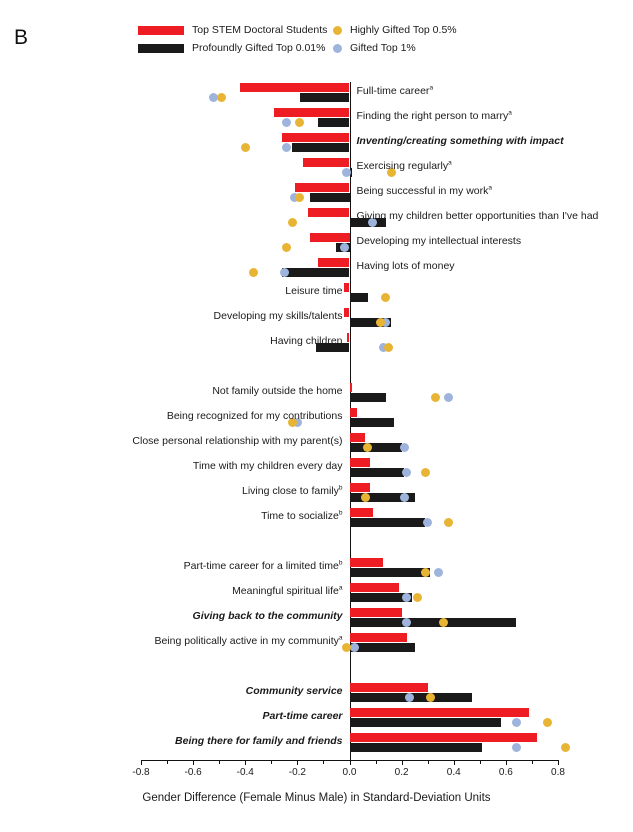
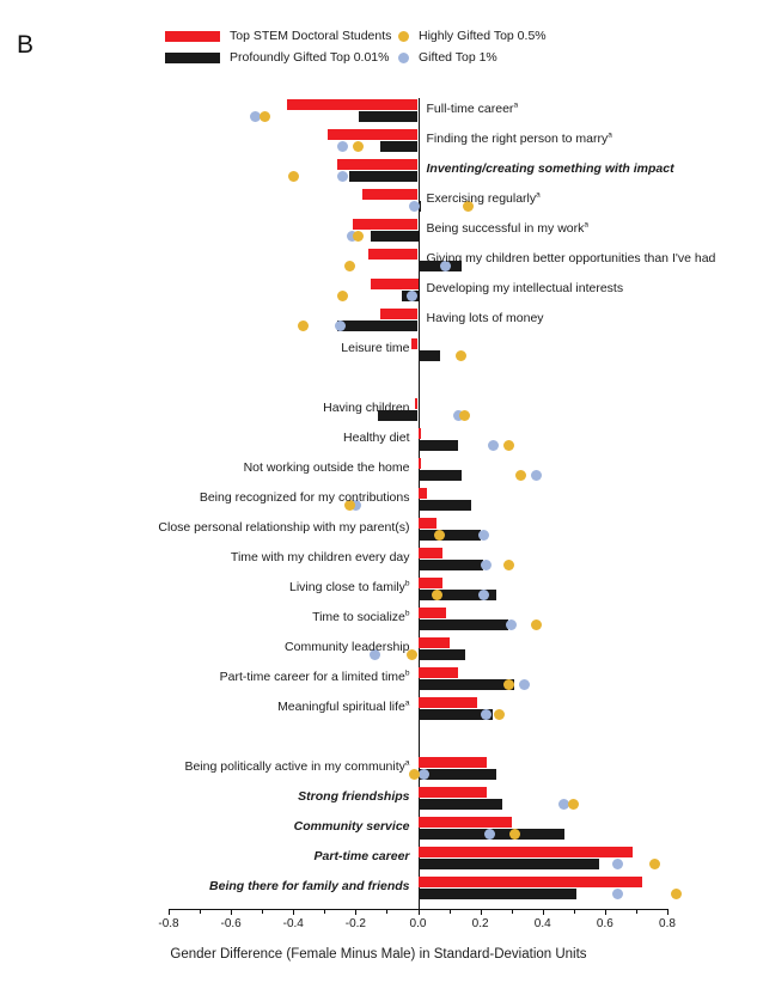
  B
  Top STEM Doctoral Students
  Profoundly Gifted Top 0.01%
  Highly Gifted Top 0.5%
  Gifted Top 1%
  Full-time career
  Finding the right person to marry
  Inventing/creating something with impact
  Exercising regularly
  Being successful in my work
  Giving my children better opportunities than I've had
  Developing my intellectual interests
  Having lots of money
  Leisure time
- Developing my skills/talents
  Having children
+ Healthy diet
- Not family outside the home
+ Not working outside the home
  Being recognized for my contributions
  Close personal relationship with my parent(s)
  Time with my children every day
  Living close to family
  Time to socialize
+ Community leadership
  Part-time career for a limited time
  Meaningful spiritual life
- Giving back to the community
  Being politically active in my community
+ Strong friendships
  Community service
  Part-time career
  Being there for family and friends
  -0.8
  -0.6
  -0.4
  -0.2
  0.0
  0.2
  0.4
  0.6
  0.8
  Gender Difference (Female Minus Male) in Standard-Deviation Units
